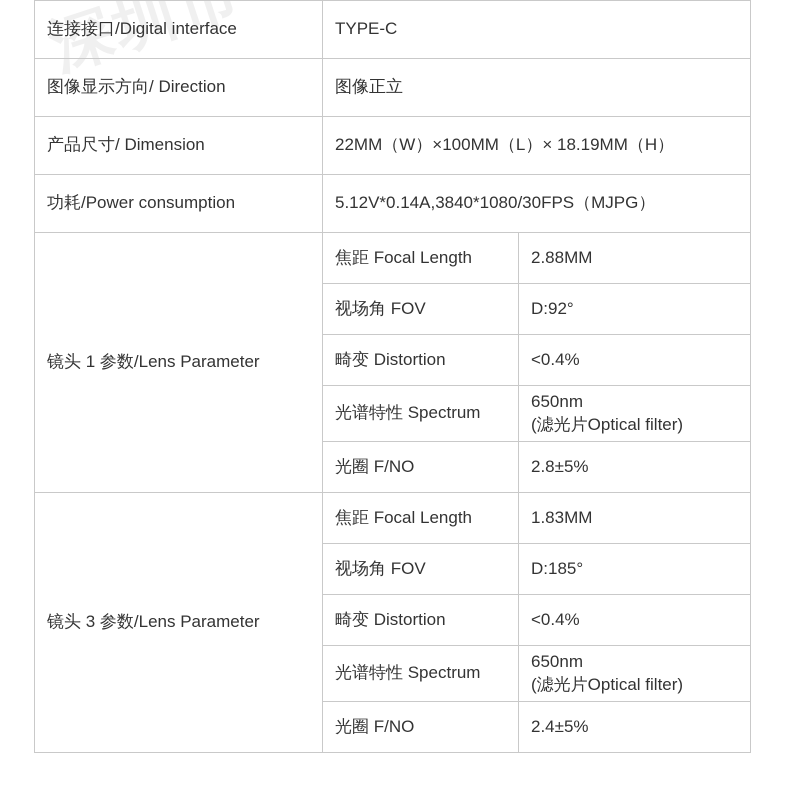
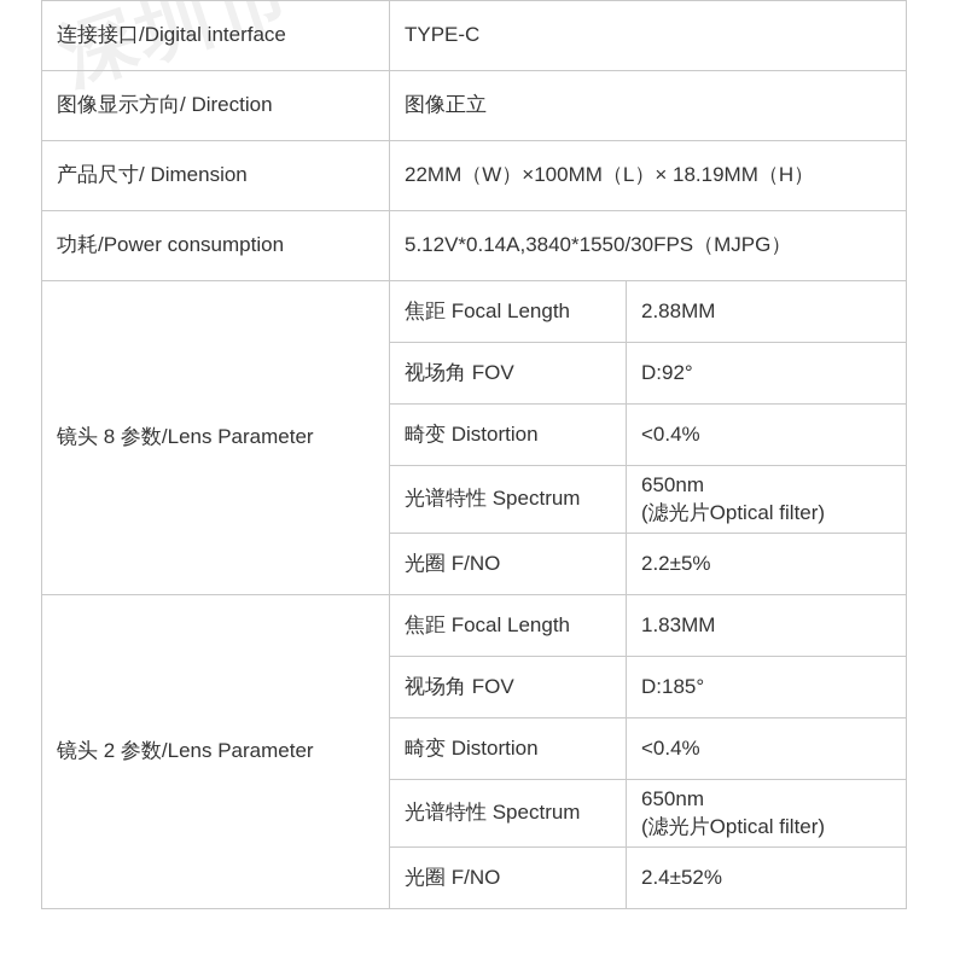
  连接接口/Digital interface	TYPE-C
  图像显示方向/ Direction	图像正立
  产品尺寸/ Dimension	22MM（W）×100MM（L）× 18.19MM（H）
- 功耗/Power consumption	5.12V*0.14A,3840*1080/30FPS（MJPG）
+ 功耗/Power consumption	5.12V*0.14A,3840*1550/30FPS（MJPG）
- 镜头 1 参数/Lens Parameter	焦距 Focal Length	2.88MM
+ 镜头 8 参数/Lens Parameter	焦距 Focal Length	2.88MM
  视场角 FOV	D:92°
  畸变 Distortion	<0.4%
  光谱特性 Spectrum	650nm (滤光片Optical filter)
- 光圈 F/NO	2.8±5%
+ 光圈 F/NO	2.2±5%
- 镜头 3 参数/Lens Parameter	焦距 Focal Length	1.83MM
+ 镜头 2 参数/Lens Parameter	焦距 Focal Length	1.83MM
  视场角 FOV	D:185°
  畸变 Distortion	<0.4%
  光谱特性 Spectrum	650nm (滤光片Optical filter)
- 光圈 F/NO	2.4±5%
+ 光圈 F/NO	2.4±52%
